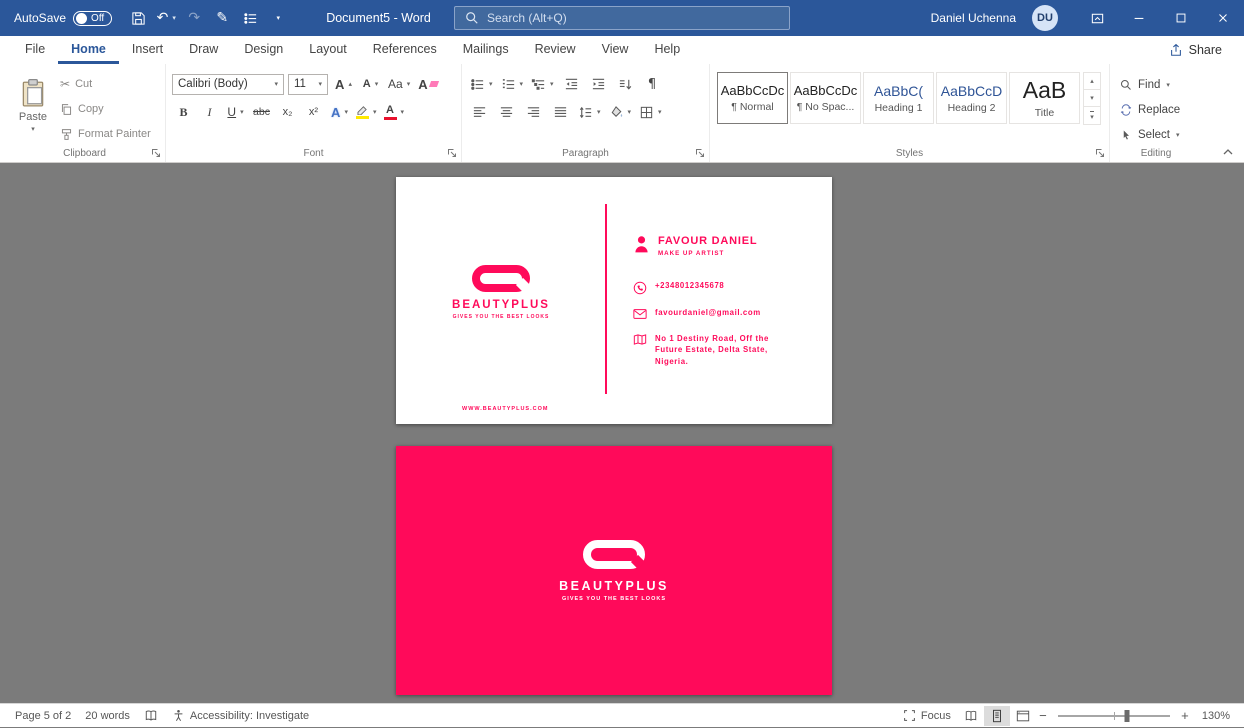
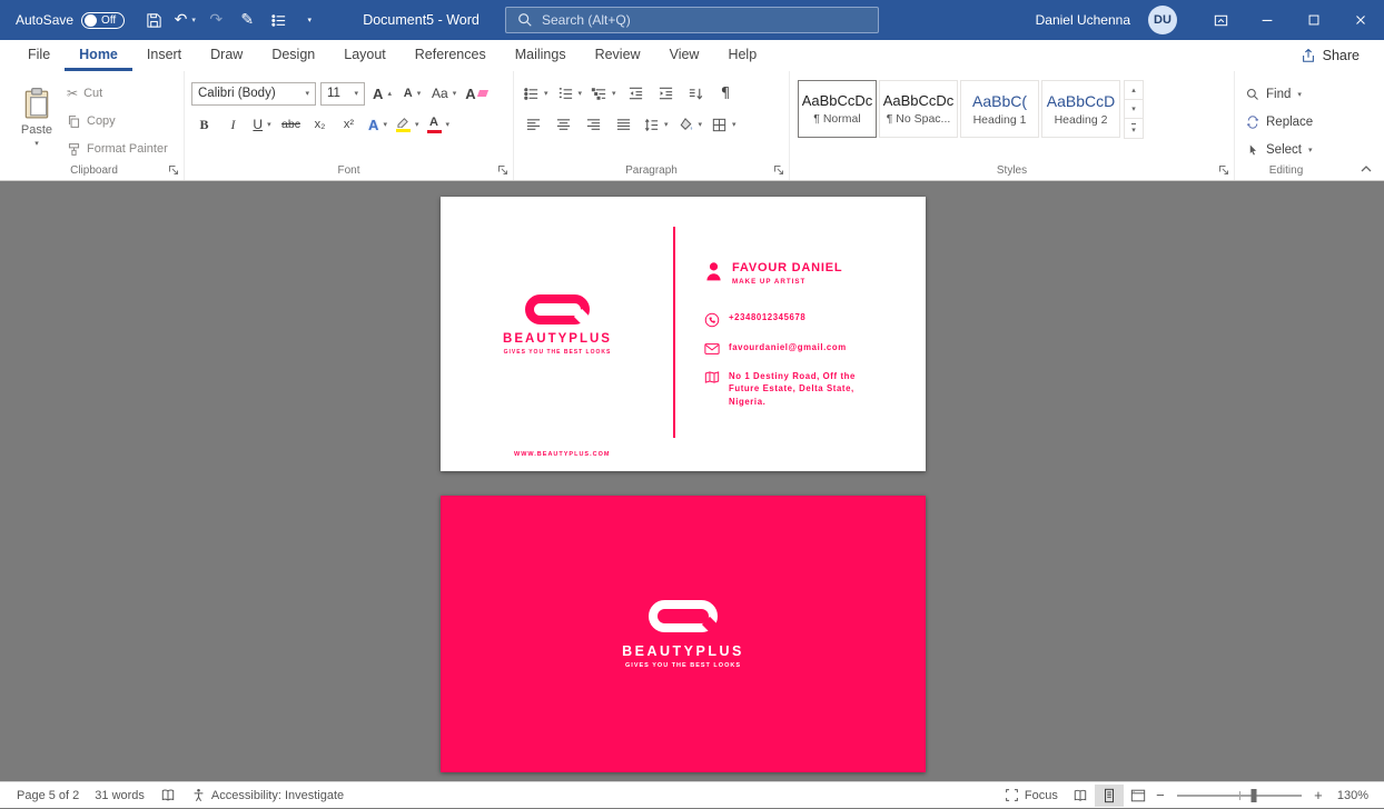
  AutoSave
  Off
  ↶
  ▾
  ↷
  ✎
  ▾
  Document5 - Word
  Search (Alt+Q)
  Daniel Uchenna
  DU
  File
  Home
  Insert
  Draw
  Design
  Layout
  References
  Mailings
  Review
  View
  Help
  Share
  Paste
  ▾
  ✂
  Cut
  Copy
  Format Painter
  Clipboard
  Calibri (Body)
  ▾
  11
  ▾
  A
  ▴
  A
  ▾
  Aa
  ▾
  A
  B
  I
  U
  ▾
  abc
  x₂
  x²
  A
  ▾
  ▾
  A
  ▾
  Font
  ▾
  ▾
  ▾
  ¶
  ▾
  ▾
  ▾
  Paragraph
  AaBbCcDc
  ¶ Normal
  AaBbCcDc
  ¶ No Spac...
  AaBbC(
  Heading 1
  AaBbCcD
  Heading 2
- AaB
- Title
  Styles
  Find
  ▾
  Replace
  Select
  ▾
  Editing
  BEAUTYPLUS
  FAVOUR DANIEL
  +2348012345678
  favourdaniel@gmail.com
  No 1 Destiny Road, Off the
  Future Estate, Delta State,
  Nigeria.
  BEAUTYPLUS
  Page 5 of 2
- 20 words
+ 31 words
  Accessibility: Investigate
  Focus
  −
  +
  130%
